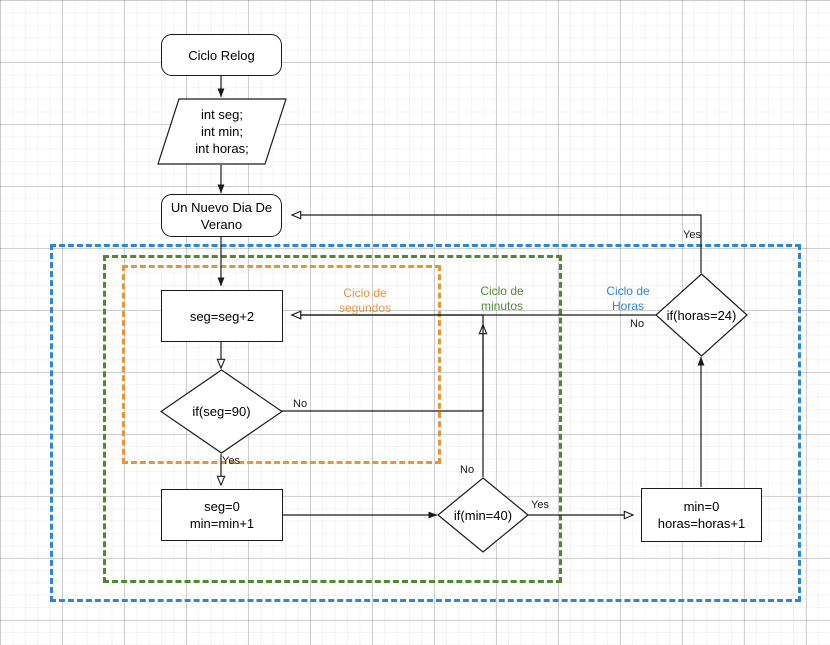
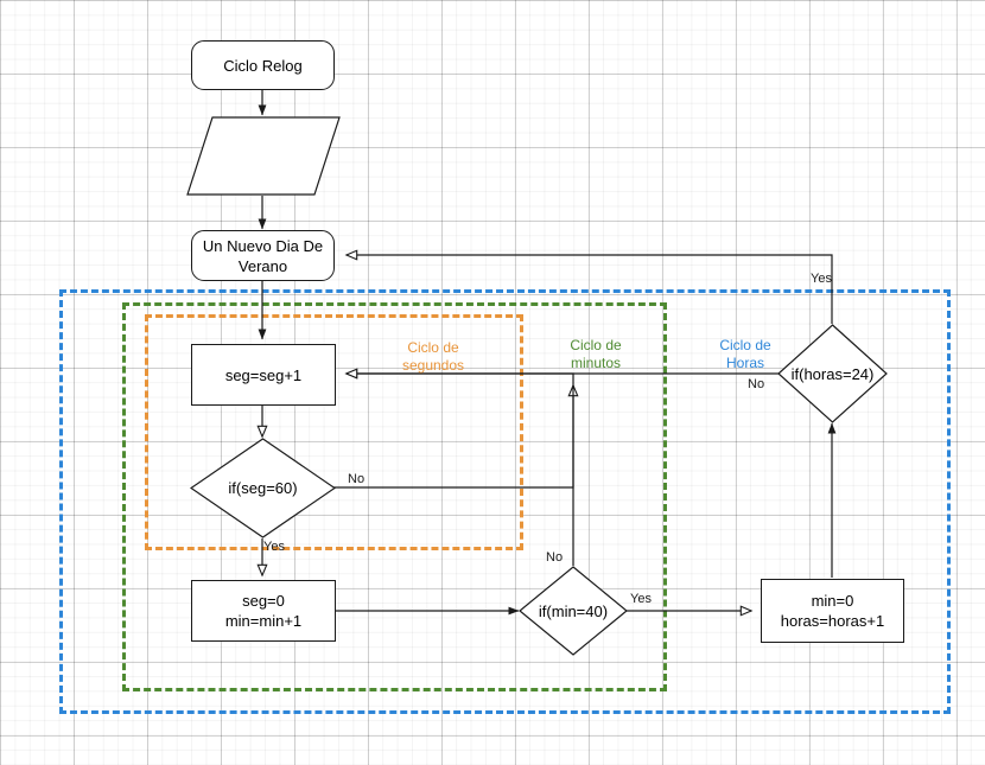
  Ciclo Relog
- int seg;
- int min;
- int horas;
  Un Nuevo Dia De Verano
- seg=seg+2
+ seg=seg+1
- if(seg=90)
+ if(seg=60)
  seg=0
  min=min+1
  if(min=40)
  min=0
  horas=horas+1
  if(horas=24)
  No
  Yes
  No
  Yes
  No
  Yes
  Ciclo de
  segundos
  Ciclo de
  minutos
  Ciclo de
  Horas
